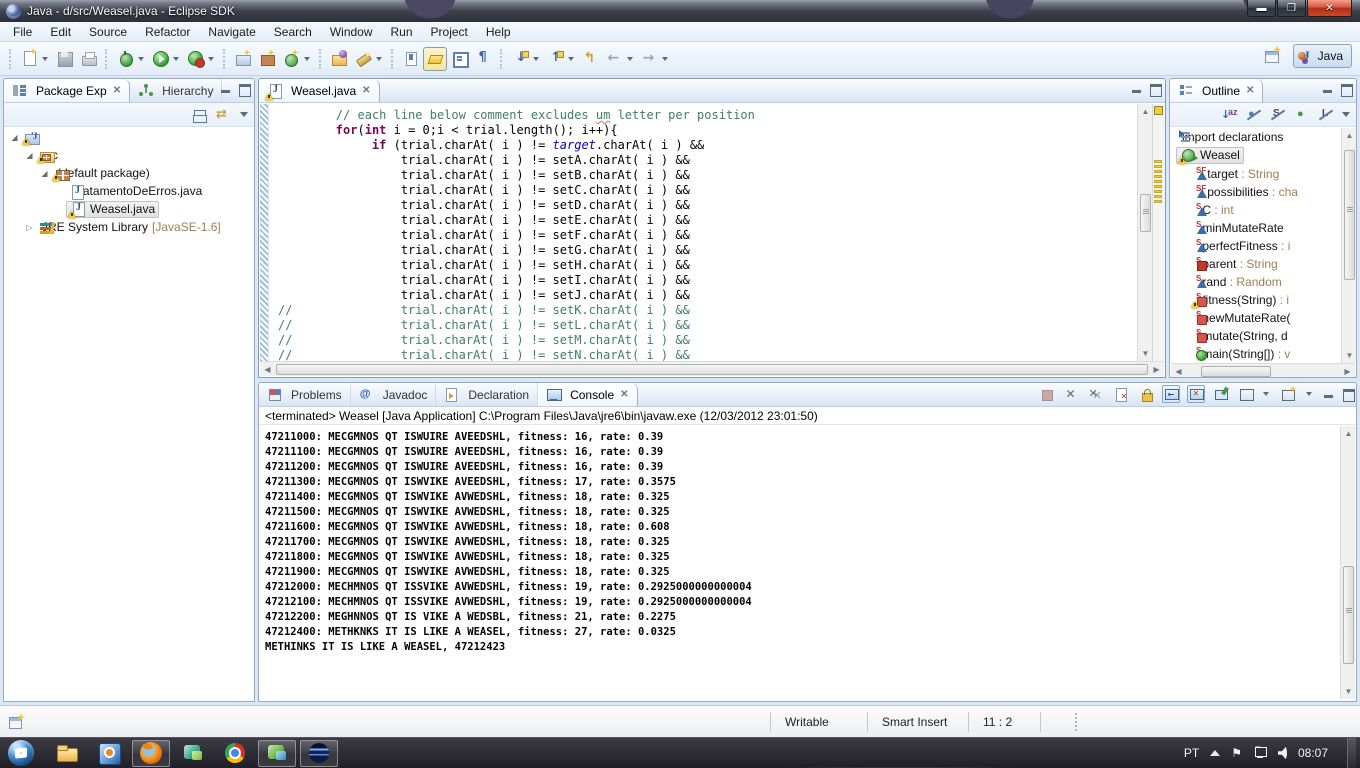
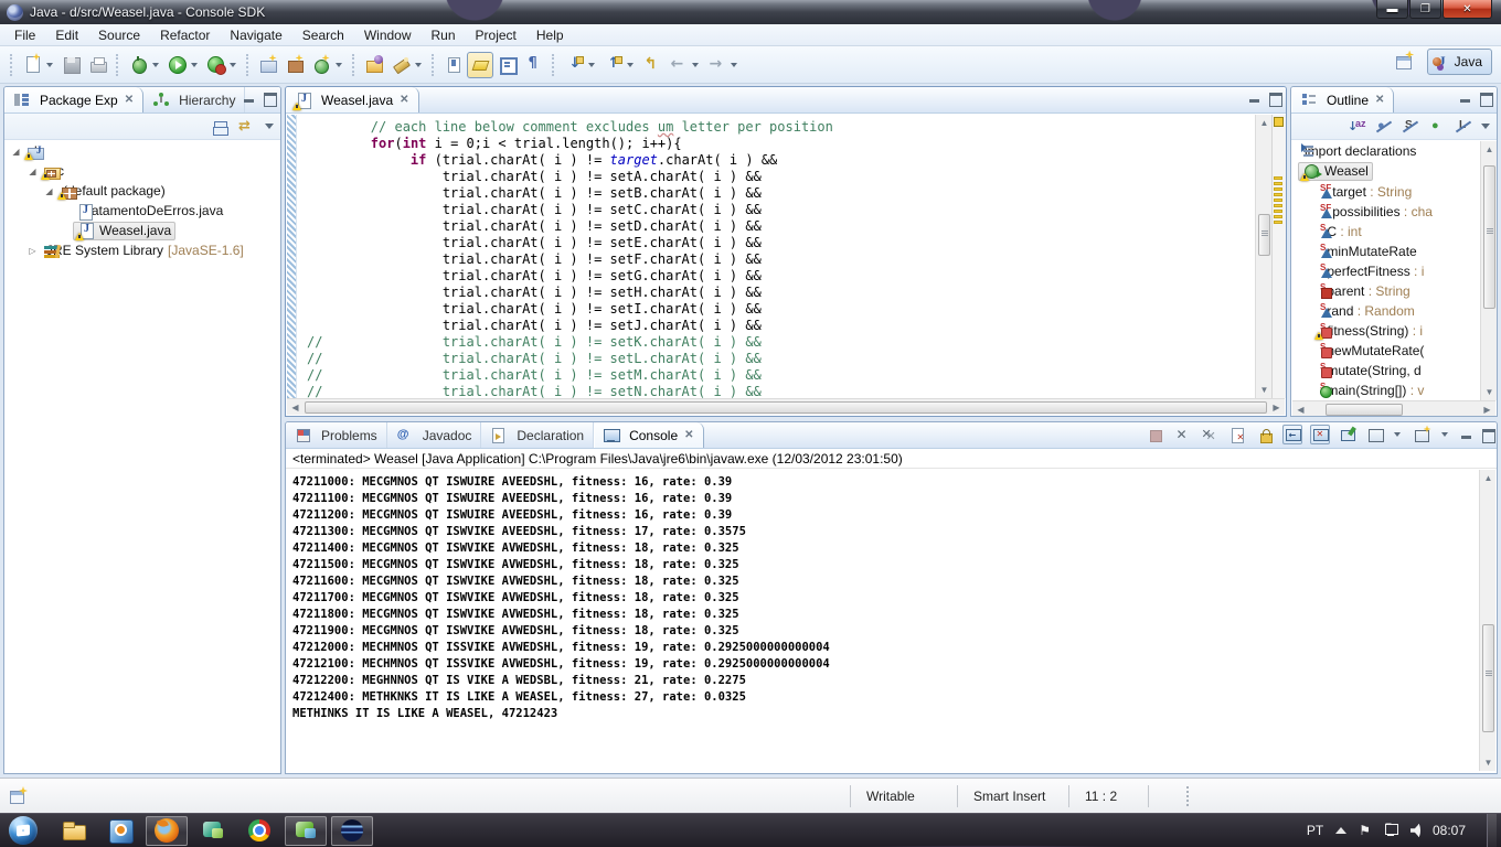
- Java - d/src/Weasel.java - Eclipse SDK
+ Java - d/src/Weasel.java - Console SDK
  ▬
  ❐
  ✕
  File
  Edit
  Source
  Refactor
  Navigate
  Search
  Window
  Run
  Project
  Help
  Java
  Package Exp
  ✕
  Hierarchy
  ◢
  ◢
  ◢
  efault package)
  atamentoDeErros.java
  Weasel.java
  ▷
  JE System Library [JavaSE-1.6]
  Weasel.java
  ✕
  // each line below comment excludes um letter per position
  for(int i = 0;i < trial.length(); i++){
  if (trial.charAt( i ) != target.charAt( i ) &&
  trial.charAt( i ) != setA.charAt( i ) &&
  trial.charAt( i ) != setB.charAt( i ) &&
  trial.charAt( i ) != setC.charAt( i ) &&
  trial.charAt( i ) != setD.charAt( i ) &&
  trial.charAt( i ) != setE.charAt( i ) &&
  trial.charAt( i ) != setF.charAt( i ) &&
  trial.charAt( i ) != setG.charAt( i ) &&
  trial.charAt( i ) != setH.charAt( i ) &&
  trial.charAt( i ) != setI.charAt( i ) &&
  trial.charAt( i ) != setJ.charAt( i ) &&
  // trial.charAt( i ) != setK.charAt( i ) &&
  // trial.charAt( i ) != setL.charAt( i ) &&
  // trial.charAt( i ) != setM.charAt( i ) &&
  // trial.charAt( i ) != setN.charAt( i ) &&
  ▲
  ▼
  ◀
  ▶
  Outline
  ✕
  mport declarations
  Weasel
  SFtarget : String
  SFpossibilities : cha
  SC : int
  SminMutateRate
  SperfectFitness : i
  arent : String
  Srand : Random
  itness(String) : i
  ewMutateRate(
  mutate(String, d
  main(String[]) : v
  ▲
  ▼
  ◀
  ▶
  Problems
  Javadoc
  Declaration
  Console
  ✕
  <terminated> Weasel [Java Application] C:\Program Files\Java\jre6\bin\javaw.exe (12/03/2012 23:01:50)
  47211000: MECGMNOS QT ISWUIRE AVEEDSHL, fitness: 16, rate: 0.39
  47211100: MECGMNOS QT ISWUIRE AVEEDSHL, fitness: 16, rate: 0.39
  47211200: MECGMNOS QT ISWUIRE AVEEDSHL, fitness: 16, rate: 0.39
  47211300: MECGMNOS QT ISWVIKE AVEEDSHL, fitness: 17, rate: 0.3575
  47211400: MECGMNOS QT ISWVIKE AVWEDSHL, fitness: 18, rate: 0.325
  47211500: MECGMNOS QT ISWVIKE AVWEDSHL, fitness: 18, rate: 0.325
- 47211600: MECGMNOS QT ISWVIKE AVWEDSHL, fitness: 18, rate: 0.608
+ 47211600: MECGMNOS QT ISWVIKE AVWEDSHL, fitness: 18, rate: 0.325
  47211700: MECGMNOS QT ISWVIKE AVWEDSHL, fitness: 18, rate: 0.325
  47211800: MECGMNOS QT ISWVIKE AVWEDSHL, fitness: 18, rate: 0.325
  47211900: MECGMNOS QT ISWVIKE AVWEDSHL, fitness: 18, rate: 0.325
  47212000: MECHMNOS QT ISSVIKE AVWEDSHL, fitness: 19, rate: 0.2925000000000004
  47212100: MECHMNOS QT ISSVIKE AVWEDSHL, fitness: 19, rate: 0.2925000000000004
  47212200: MEGHNNOS QT IS VIKE A WEDSBL, fitness: 21, rate: 0.2275
  47212400: METHKNKS IT IS LIKE A WEASEL, fitness: 27, rate: 0.0325
  METHINKS IT IS LIKE A WEASEL, 47212423
  ▲
  ▼
  Writable
  Smart Insert
  11 : 2
  PT
  ⚑
  08:07
